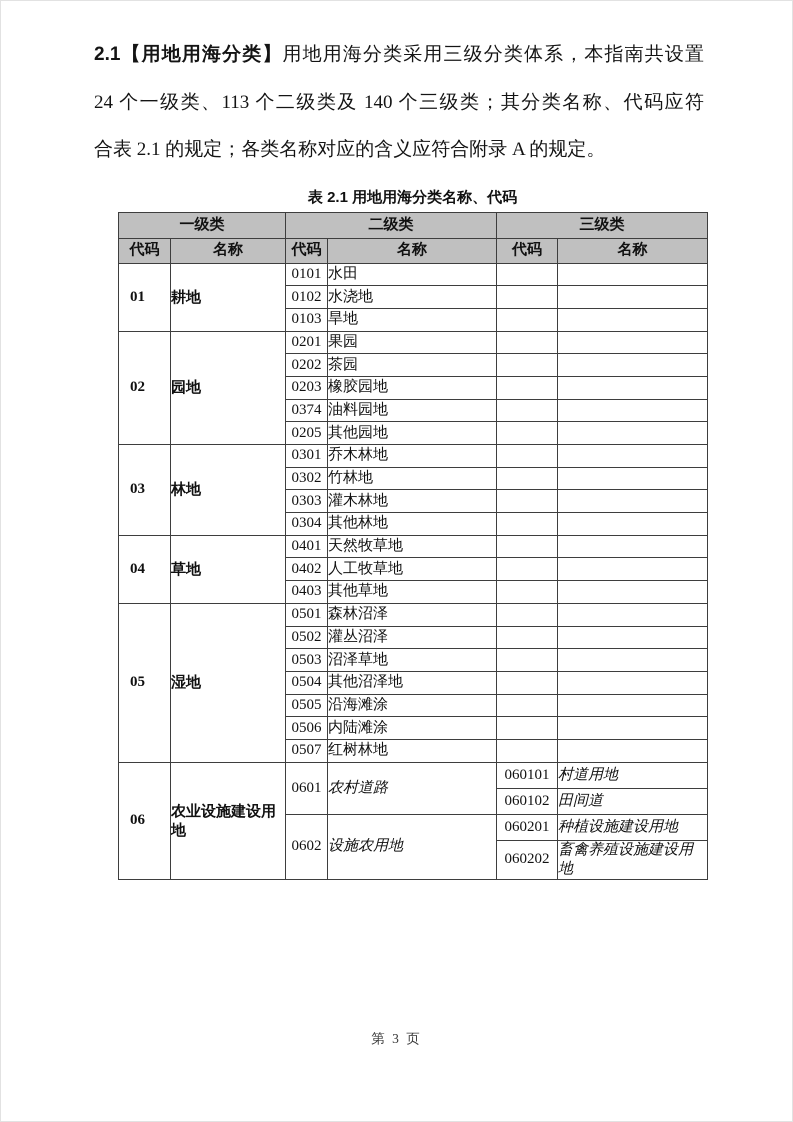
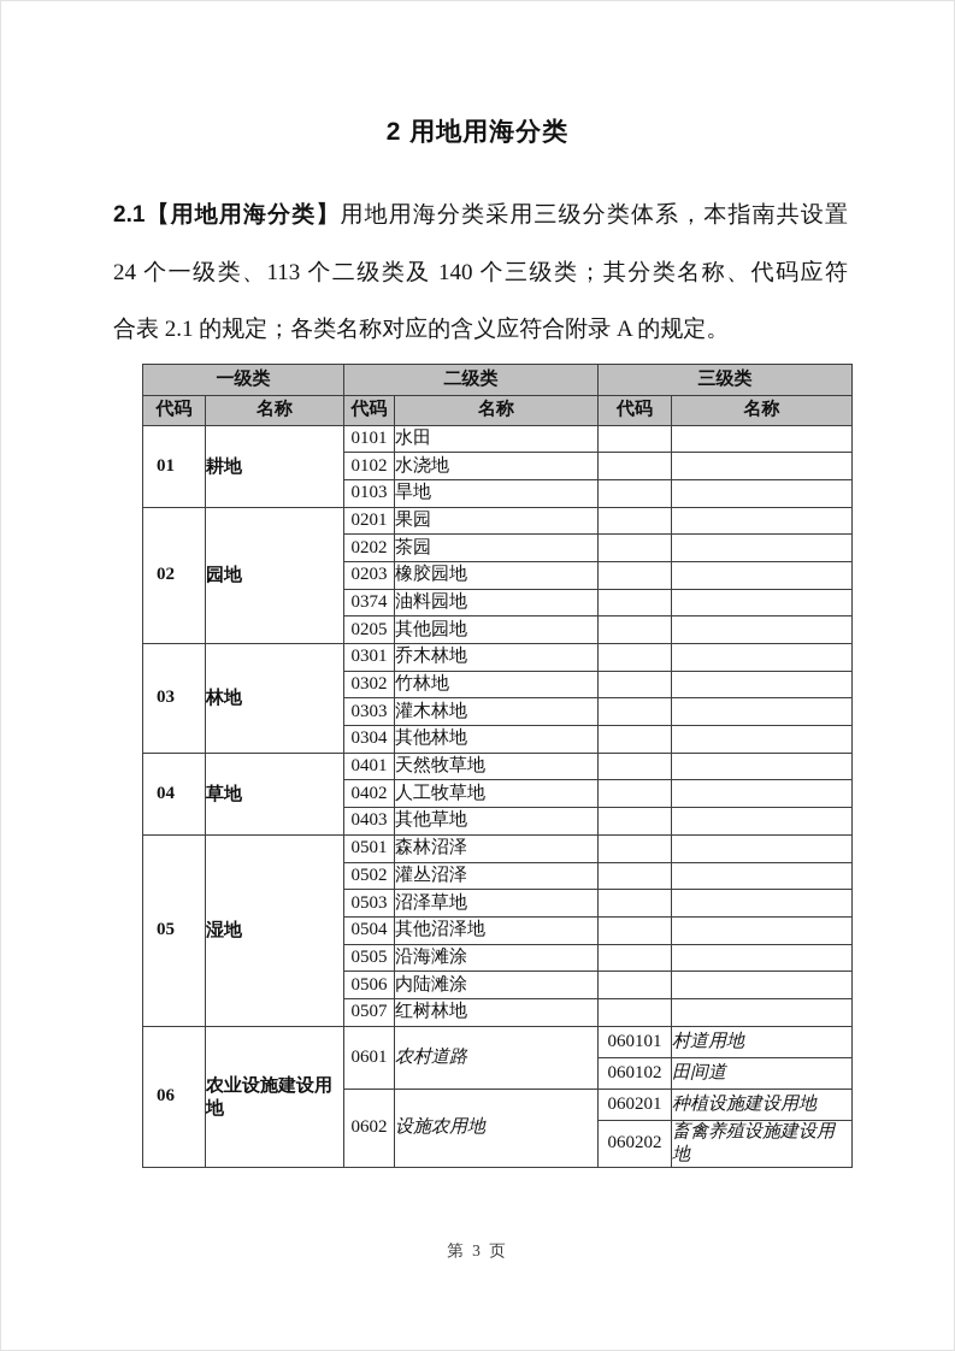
+ 2 用地用海分类
  2.1【用地用海分类】用地用海分类采用三级分类体系，本指南共设置
  24 个一级类、113 个二级类及 140 个三级类；其分类名称、代码应符
  合表 2.1 的规定；各类名称对应的含义应符合附录 A 的规定。
- 表 2.1 用地用海分类名称、代码
  一级类	二级类	三级类
  代码	名称	代码	名称	代码	名称
  01	耕地	0101	水田
  0102	水浇地
  0103	旱地
  02	园地	0201	果园
  0202	茶园
  0203	橡胶园地
  0374	油料园地
  0205	其他园地
  03	林地	0301	乔木林地
  0302	竹林地
  0303	灌木林地
  0304	其他林地
  04	草地	0401	天然牧草地
  0402	人工牧草地
  0403	其他草地
  05	湿地	0501	森林沼泽
  0502	灌丛沼泽
  0503	沼泽草地
  0504	其他沼泽地
  0505	沿海滩涂
  0506	内陆滩涂
  0507	红树林地
  06	农业设施建设用地	0601	农村道路	060101	村道用地
  060102	田间道
  0602	设施农用地	060201	种植设施建设用地
  060202	畜禽养殖设施建设用地
  第 3 页
